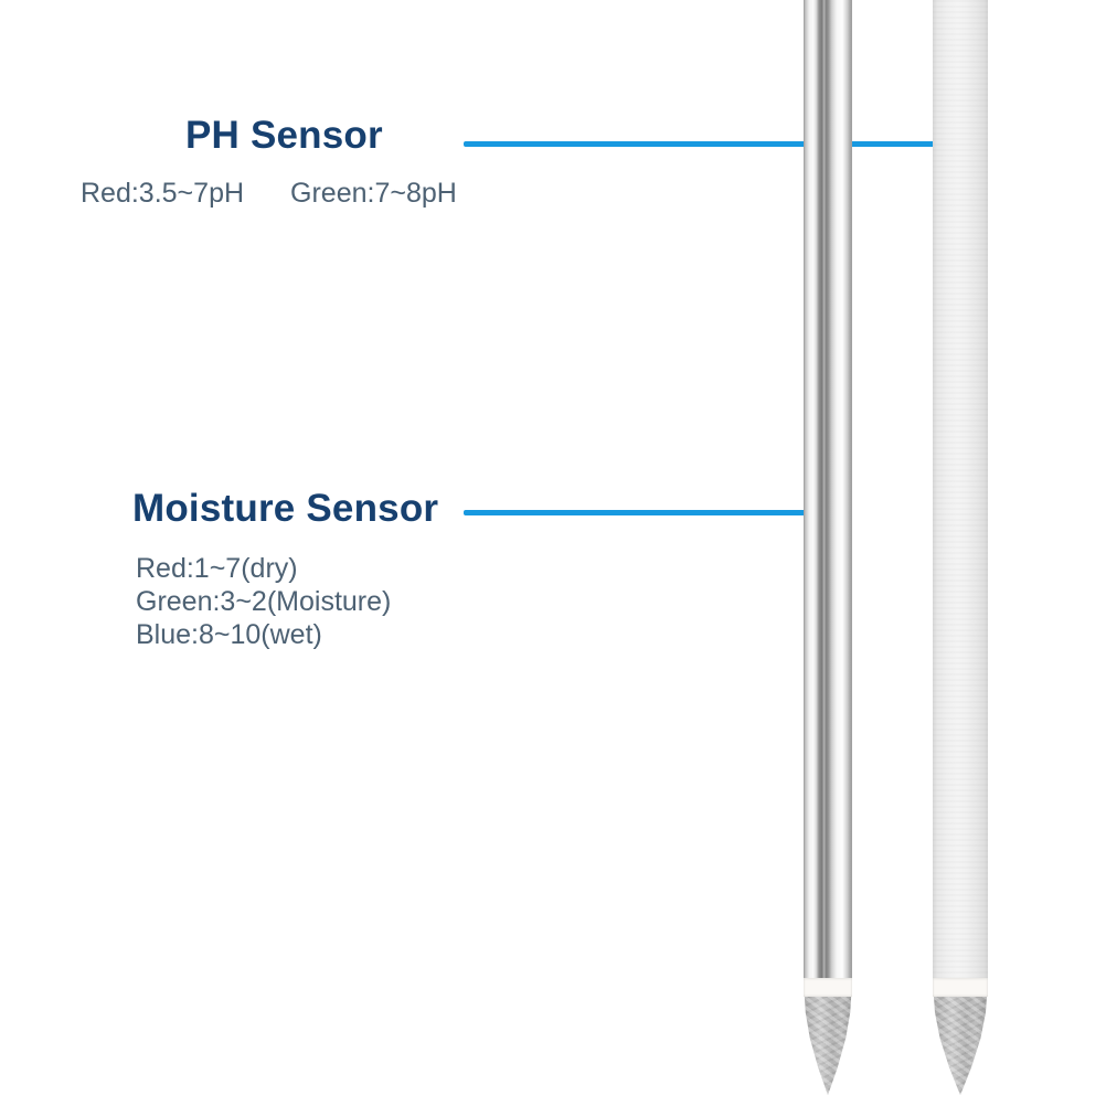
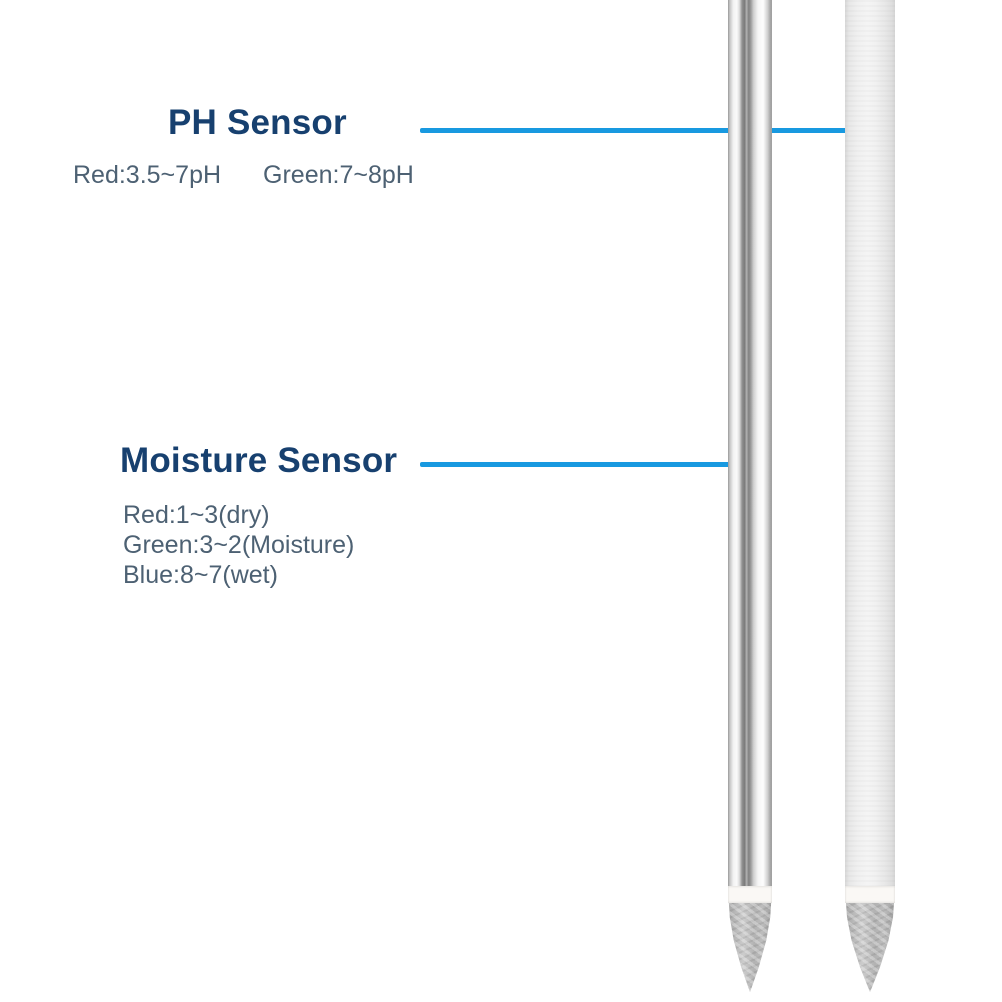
  PH Sensor
  Red:3.5~7pH Green:7~8pH
  Moisture Sensor
- Red:1~7(dry)
+ Red:1~3(dry)
  Green:3~2(Moisture)
- Blue:8~10(wet)
+ Blue:8~7(wet)
